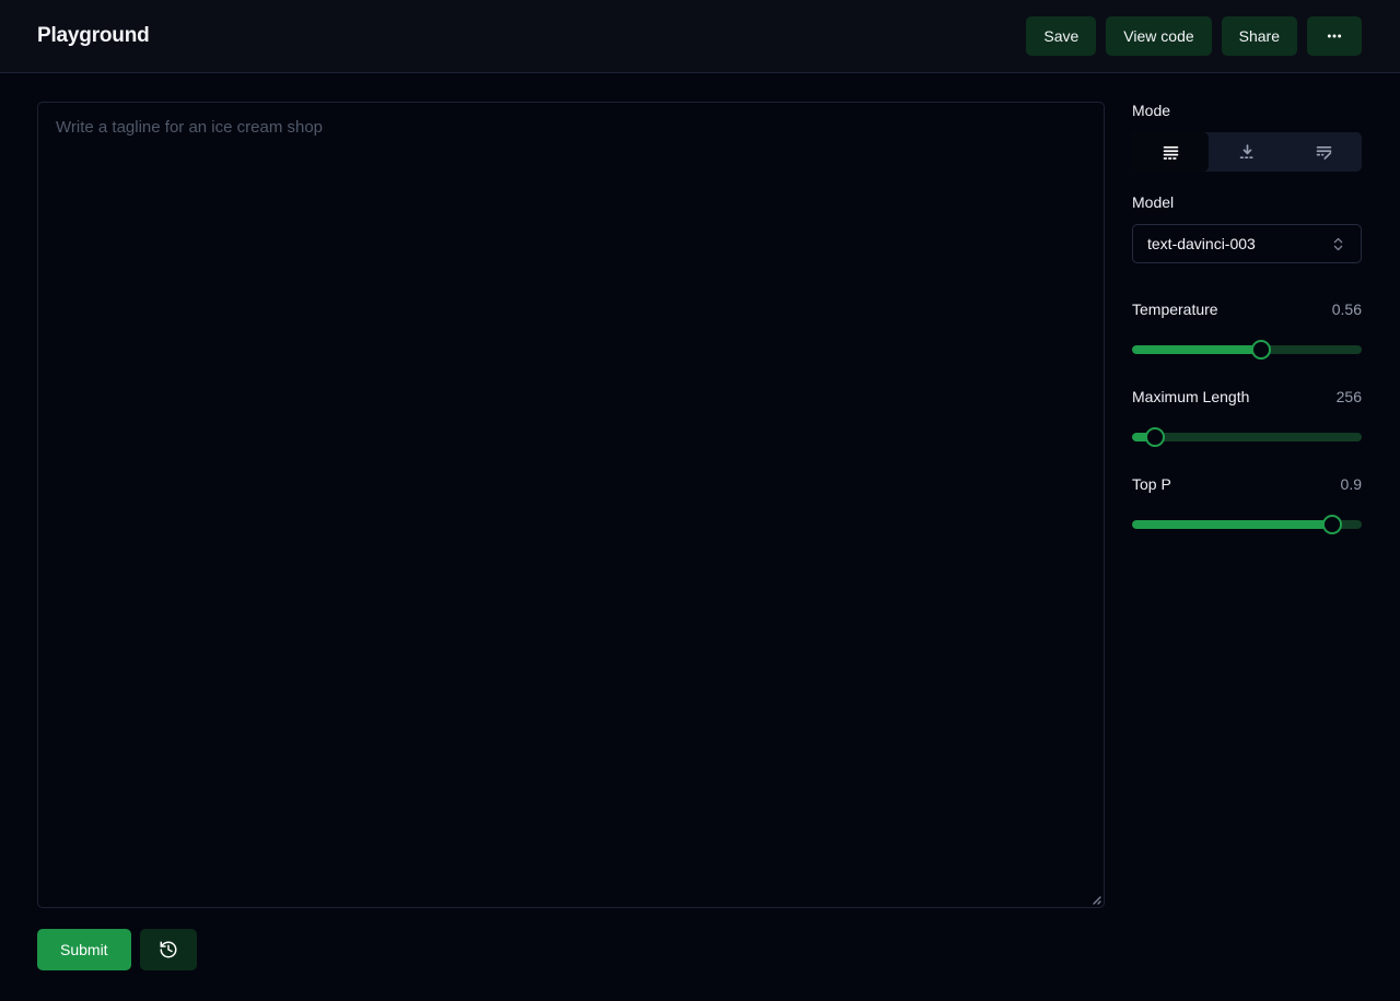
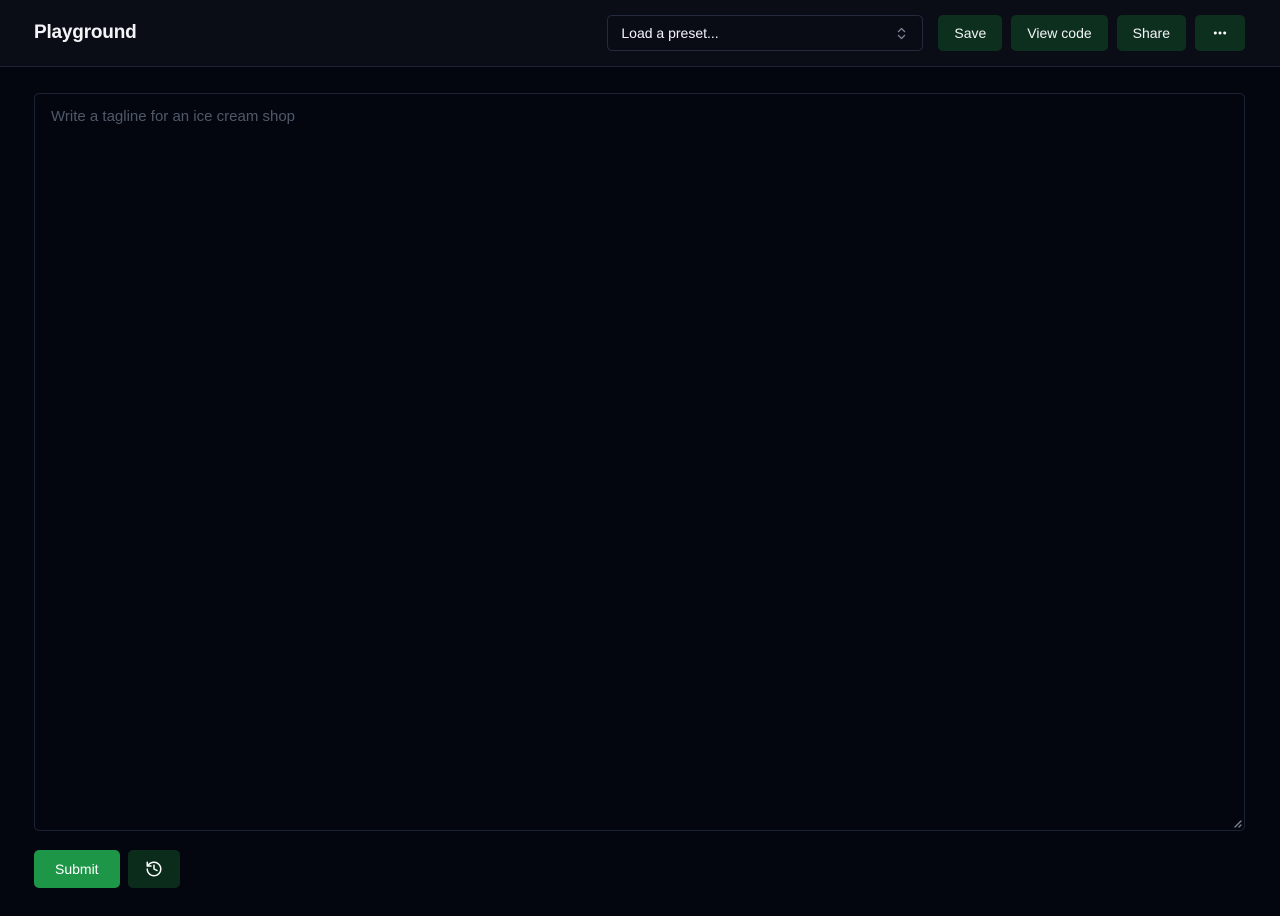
  Playground
+ Load a preset...
  Save
  View code
  Share
  Write a tagline for an ice cream shop
  Submit
- Mode
- Model
- text-davinci-003
- Temperature
- 0.56
- Maximum Length
- 256
- Top P
- 0.9
